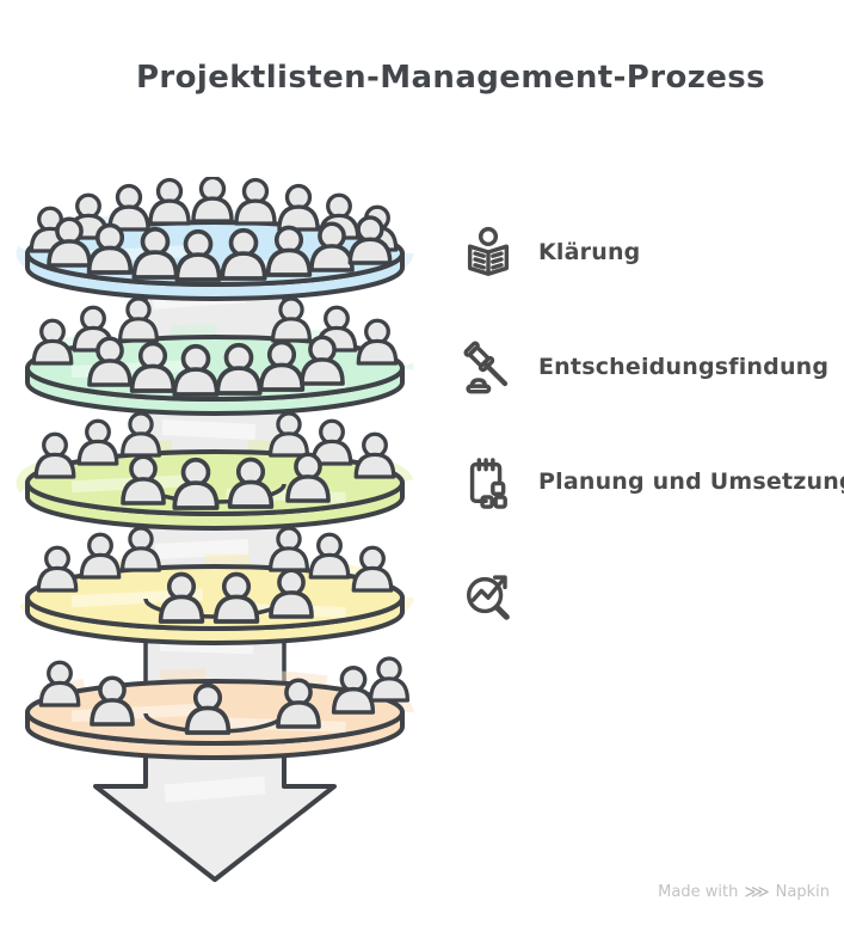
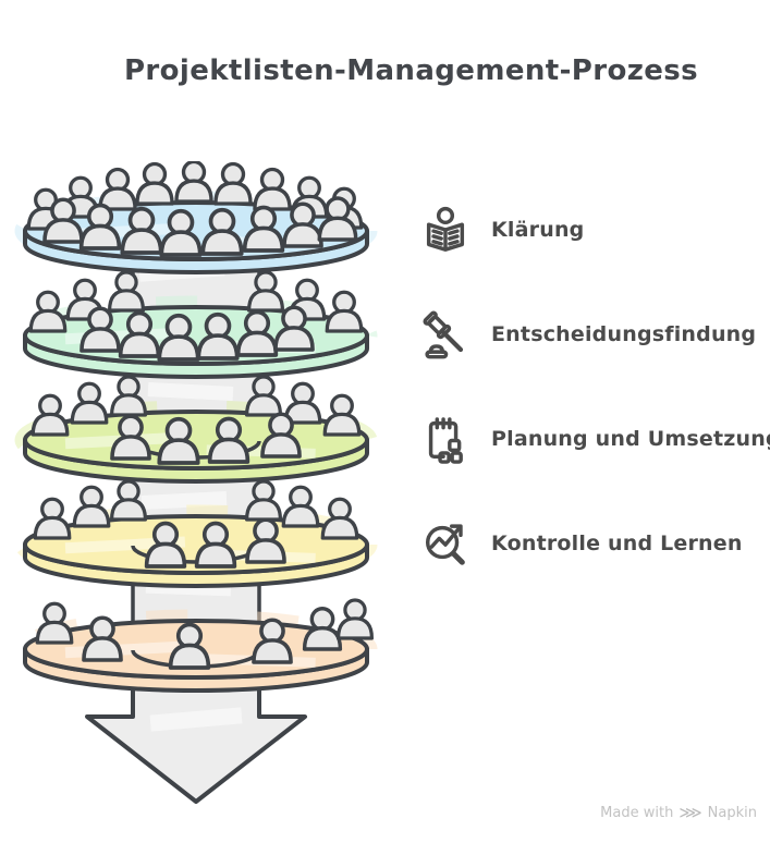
  Projektlisten-Management-Prozess
  Klärung
  Entscheidungsfindung
  Planung und Umsetzun
+ Kontrolle und Lernen
  Made with
  ⋙
  Napkin
